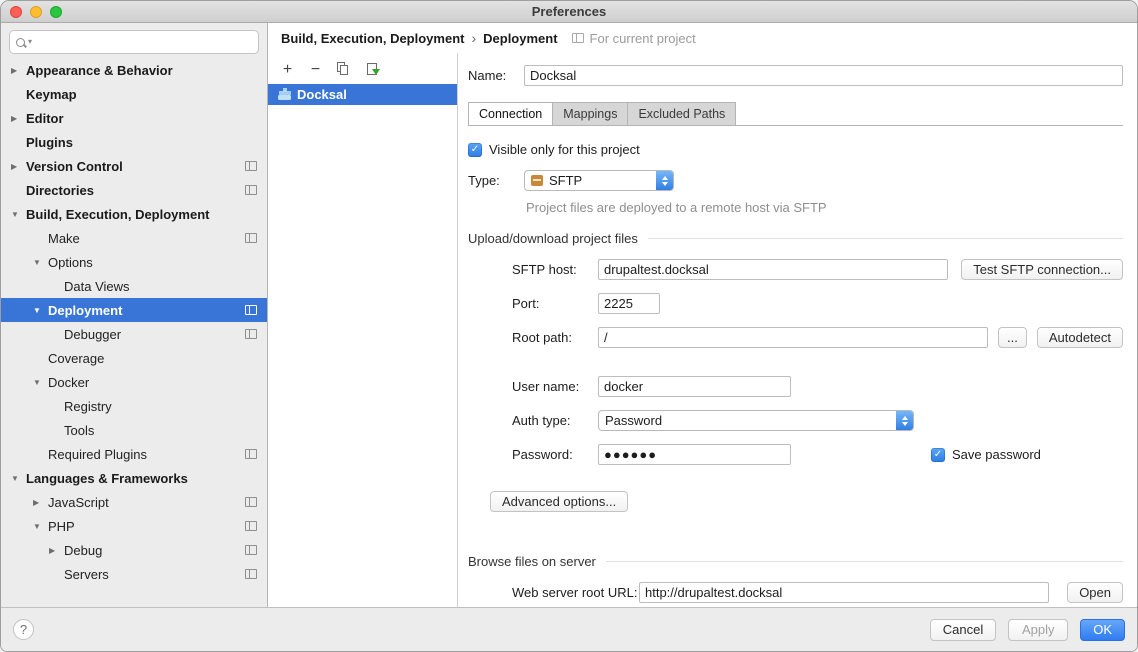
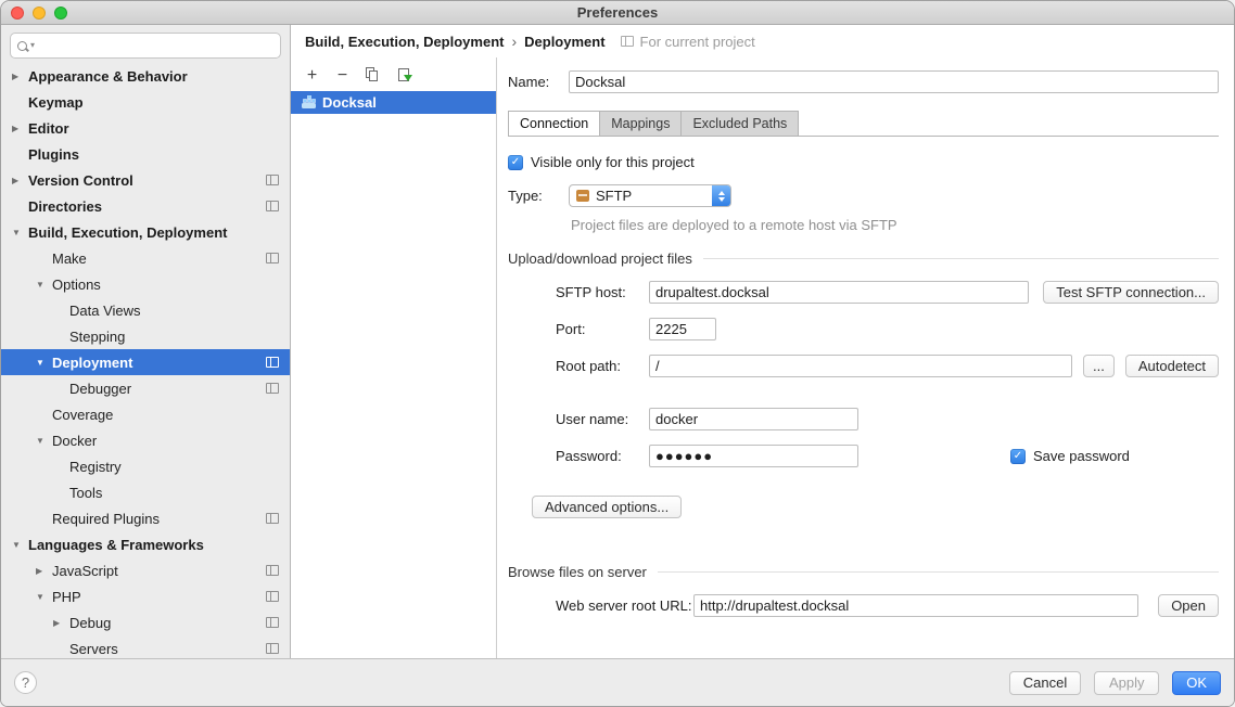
  Preferences
  ▾
  ▶
  Appearance & Behavior
  Keymap
  ▶
  Editor
  Plugins
  ▶
  Version Control
  Directories
  ▼
  Build, Execution, Deployment
  Make
  ▼
  Options
  Data Views
+ Stepping
  ▼
  Deployment
  Debugger
  Coverage
  ▼
  Docker
  Registry
  Tools
  Required Plugins
  ▼
  Languages & Frameworks
  ▶
  JavaScript
  ▼
  PHP
  ▶
  Debug
  Servers
  Build, Execution, Deployment
  ›
  Deployment
  For current project
  +
  −
  Docksal
  Name:
  Docksal
  Connection
  Mappings
  Excluded Paths
  ✓
  Visible only for this project
  Type:
  SFTP
  Project files are deployed to a remote host via SFTP
  Upload/download project files
  SFTP host:
  drupaltest.docksal
  Test SFTP connection...
  Port:
  2225
  Root path:
  /
  ...
  Autodetect
  User name:
  docker
- Auth type:
- Password
  Password:
  ●●●●●●
  ✓
  Save password
  Advanced options...
  Browse files on server
  Web server root URL:
  http://drupaltest.docksal
  Open
  ?
  Cancel
  Apply
  OK
